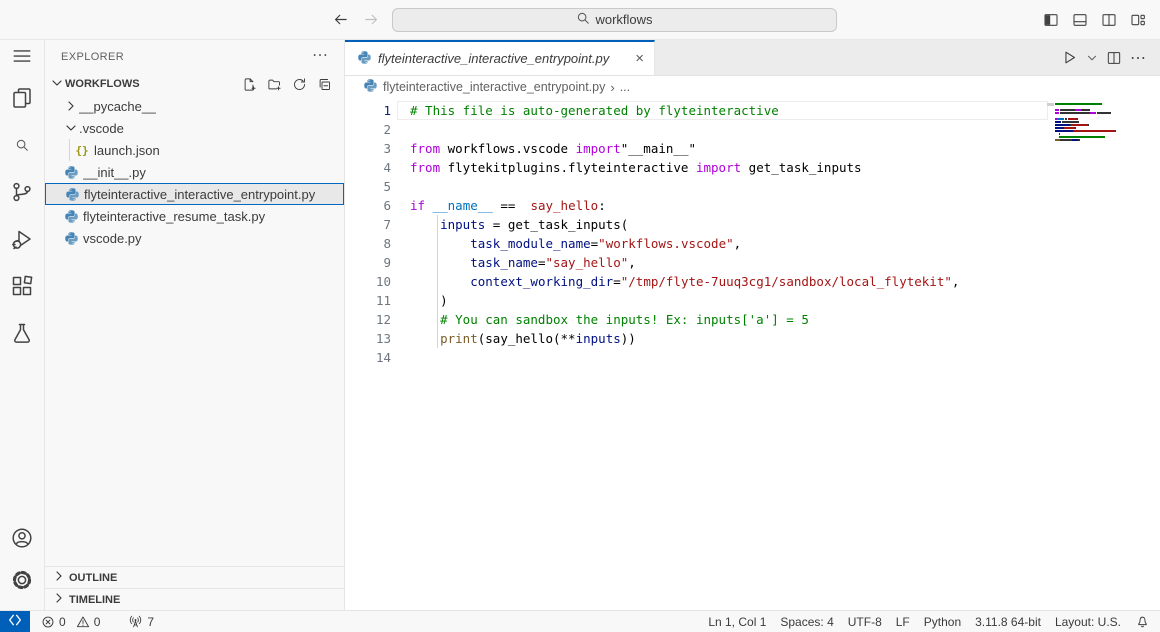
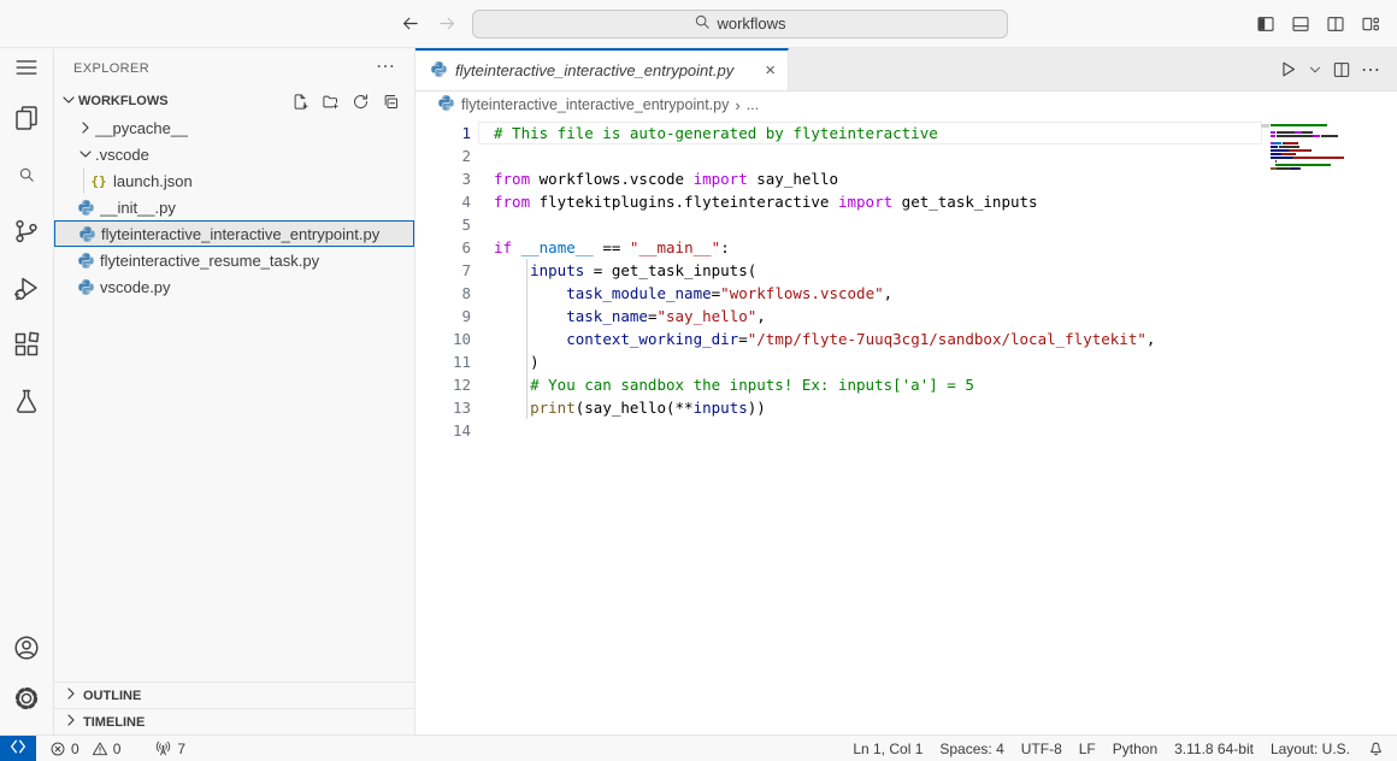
  workflows
  EXPLORER
  WORKFLOWS
  __pycache__
  .vscode
  {}
  launch.json
  __init__.py
  flyteinteractive_interactive_entrypoint.py
  flyteinteractive_resume_task.py
  vscode.py
  OUTLINE
  TIMELINE
  flyteinteractive_interactive_entrypoint.py
  ×
  flyteinteractive_interactive_entrypoint.py
  ›
  ...
  1
  # This file is auto-generated by flyteinteractive
  2
  3
- from workflows.vscode import"__main__"
+ from workflows.vscode import say_hello
  4
  from flytekitplugins.flyteinteractive import get_task_inputs
  5
  6
- if __name__ == say_hello:
+ if __name__ == "__main__":
  7
  inputs = get_task_inputs(
  8
  task_module_name="workflows.vscode",
  9
  task_name="say_hello",
  10
  context_working_dir="/tmp/flyte-7uuq3cg1/sandbox/local_flytekit",
  11
  )
  12
  # You can sandbox the inputs! Ex: inputs['a'] = 5
  13
  print(say_hello(**inputs))
  14
  0
  0
  7
  Ln 1, Col 1
  Spaces: 4
  UTF-8
  LF
  Python
  3.11.8 64-bit
  Layout: U.S.
